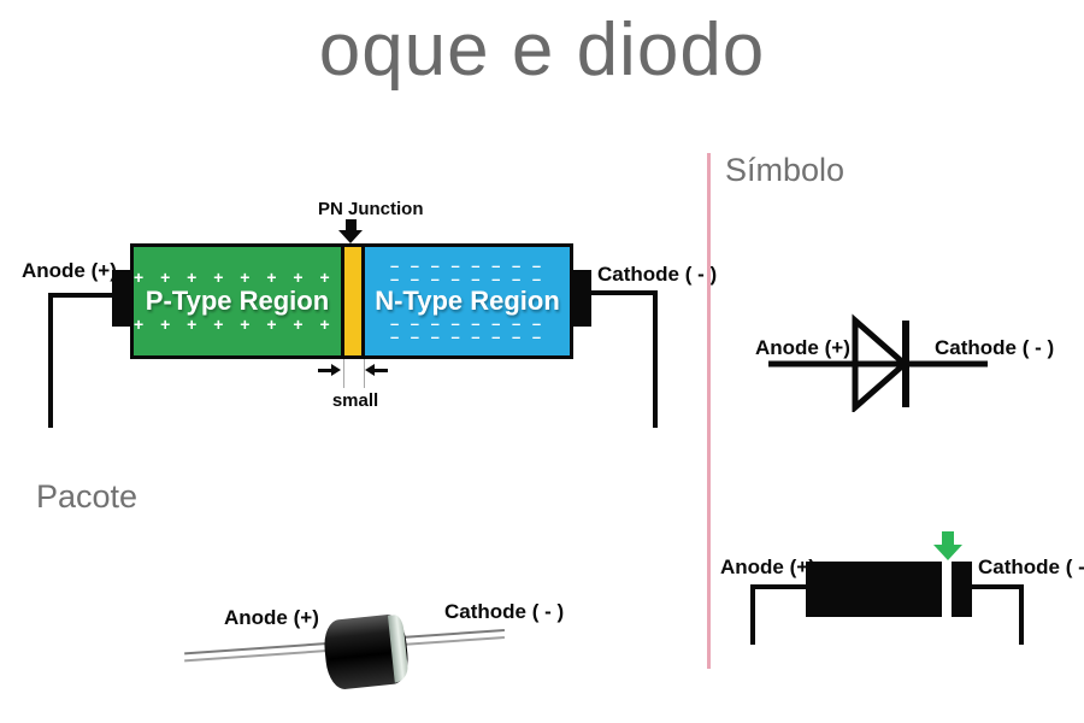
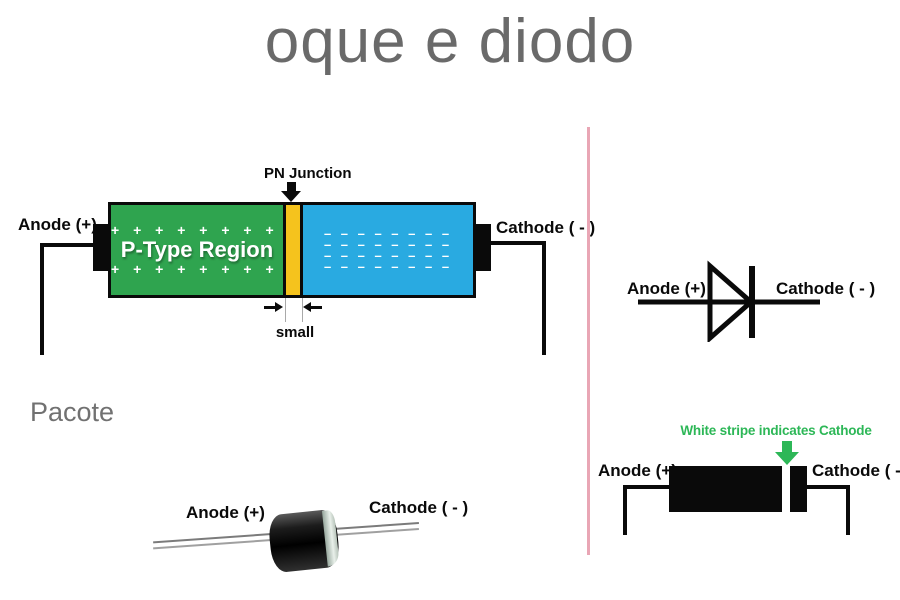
  oque e diodo
  Pacote
- Símbolo
  PN Junction
  Anode (+
  Cathode ( - )
  + + + + + + + +
  P-Type Region
  + + + + + + + +
  – – – – – – – –
  – – – – – – – –
- N-Type Region
  – – – – – – – –
  – – – – – – – –
  small
  Anode (+)
  Cathode ( - )
  Anode (+)
  Cathode ( - )
+ White stripe indicates Cathode
  Anode (+
  Cathode ( -
